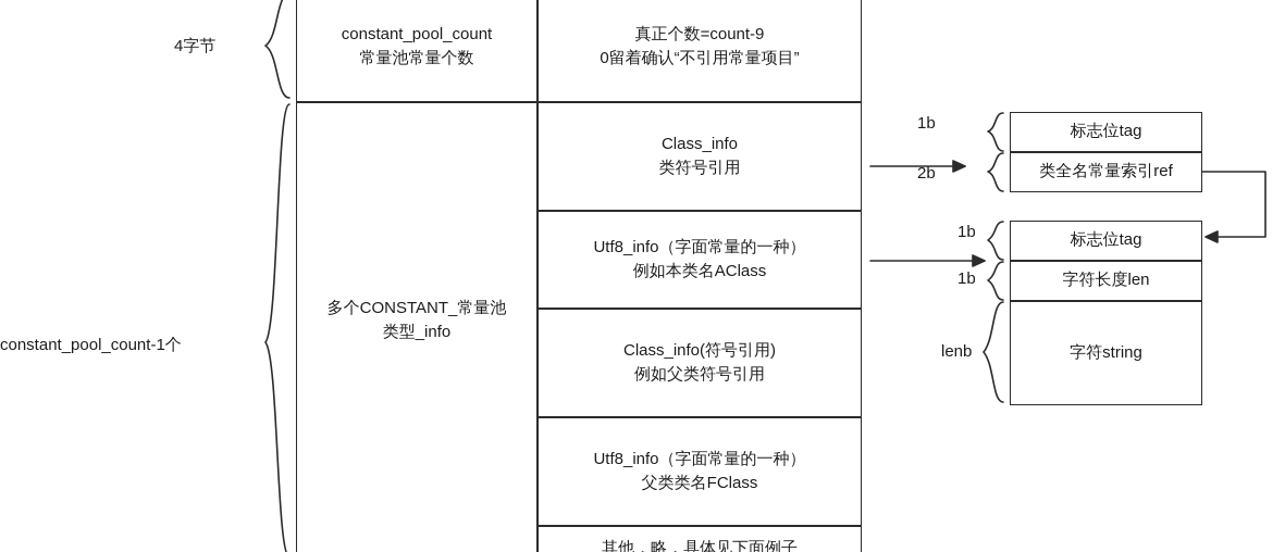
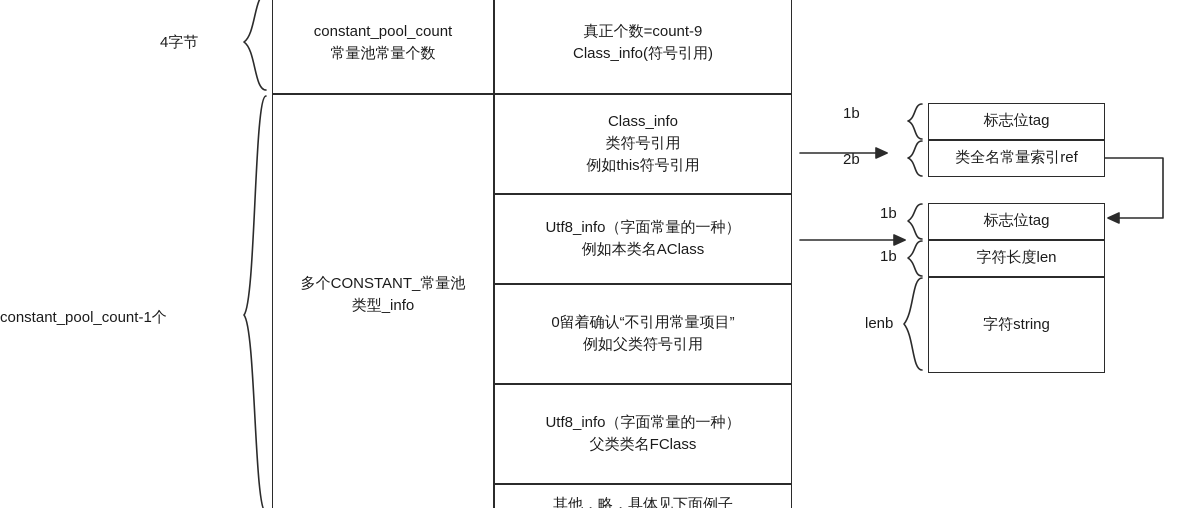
  4字节
  constant_pool_count-1个
  constant_pool_count
  常量池常量个数
  多个CONSTANT_常量池
  类型_info
  真正个数=count-9
- 0留着确认“不引用常量项目”
+ Class_info(符号引用)
  Class_info
  类符号引用
+ 例如this符号引用
  Utf8_info（字面常量的一种）
  例如本类名AClass
- Class_info(符号引用)
+ 0留着确认“不引用常量项目”
  例如父类符号引用
  Utf8_info（字面常量的一种）
  父类类名FClass
  其他，略，具体见下面例子
  标志位tag
  类全名常量索引ref
  1b
  2b
  标志位tag
  字符长度len
  字符string
  1b
  1b
  lenb
